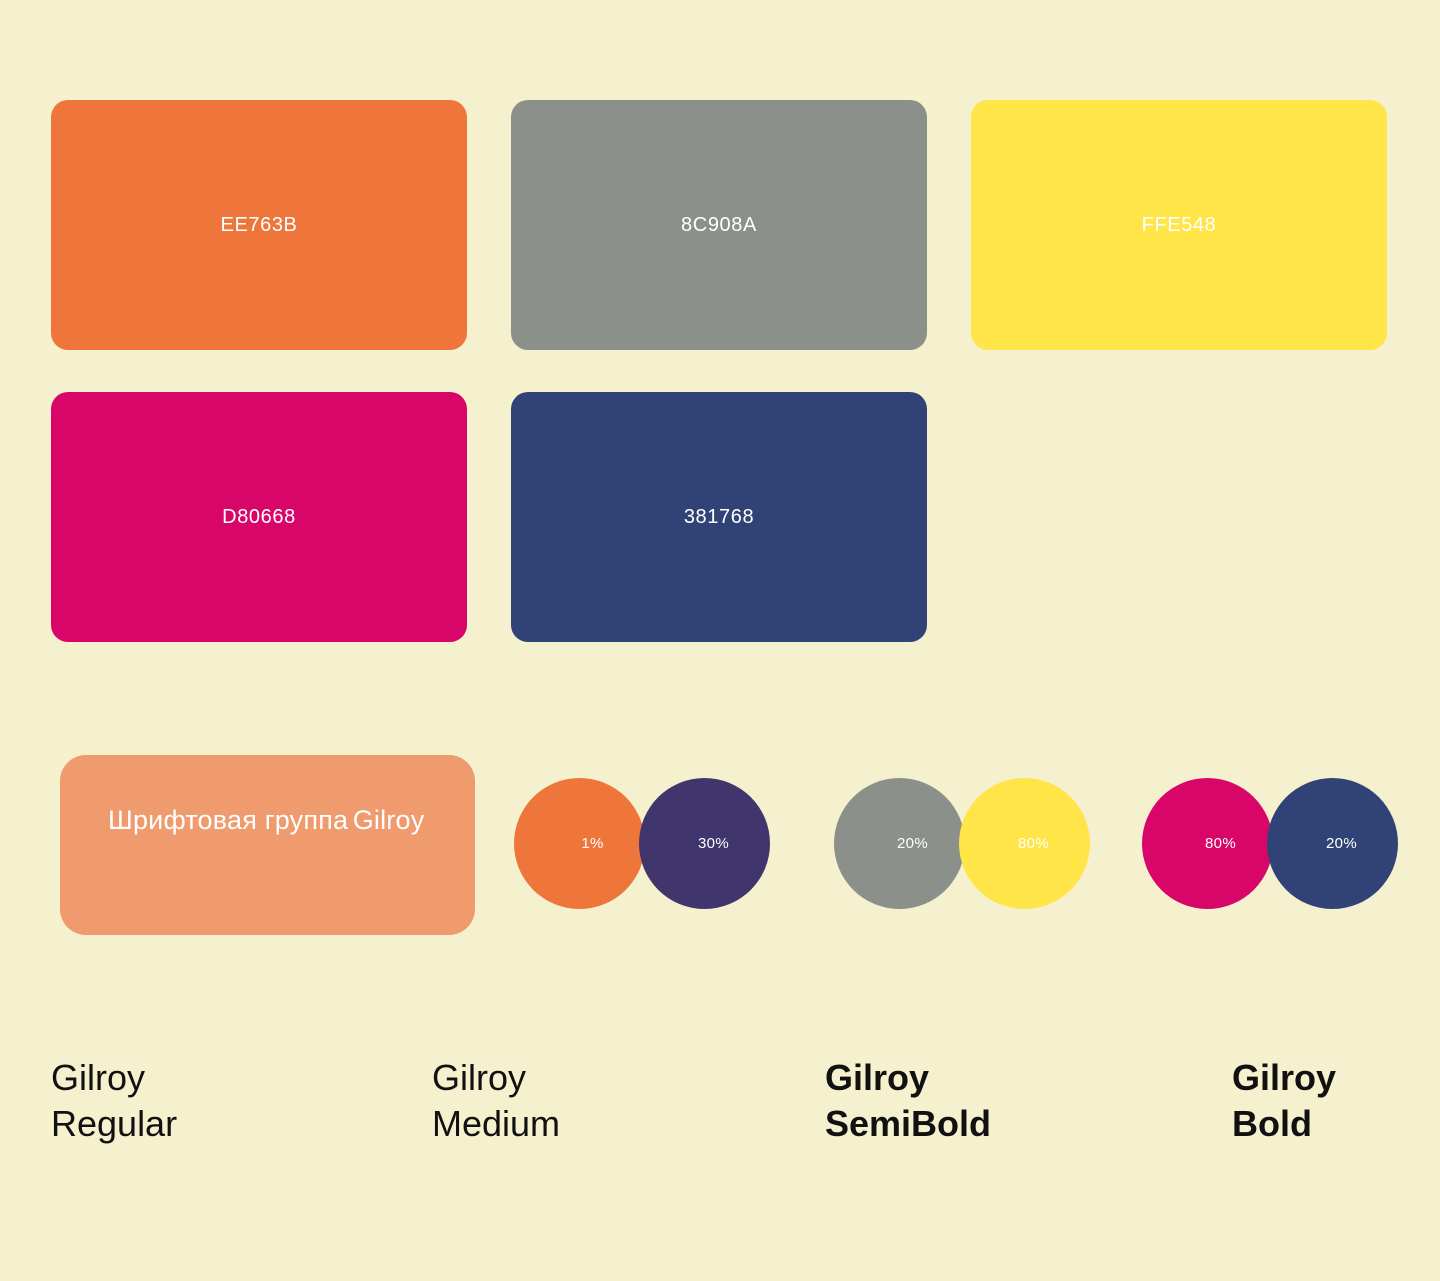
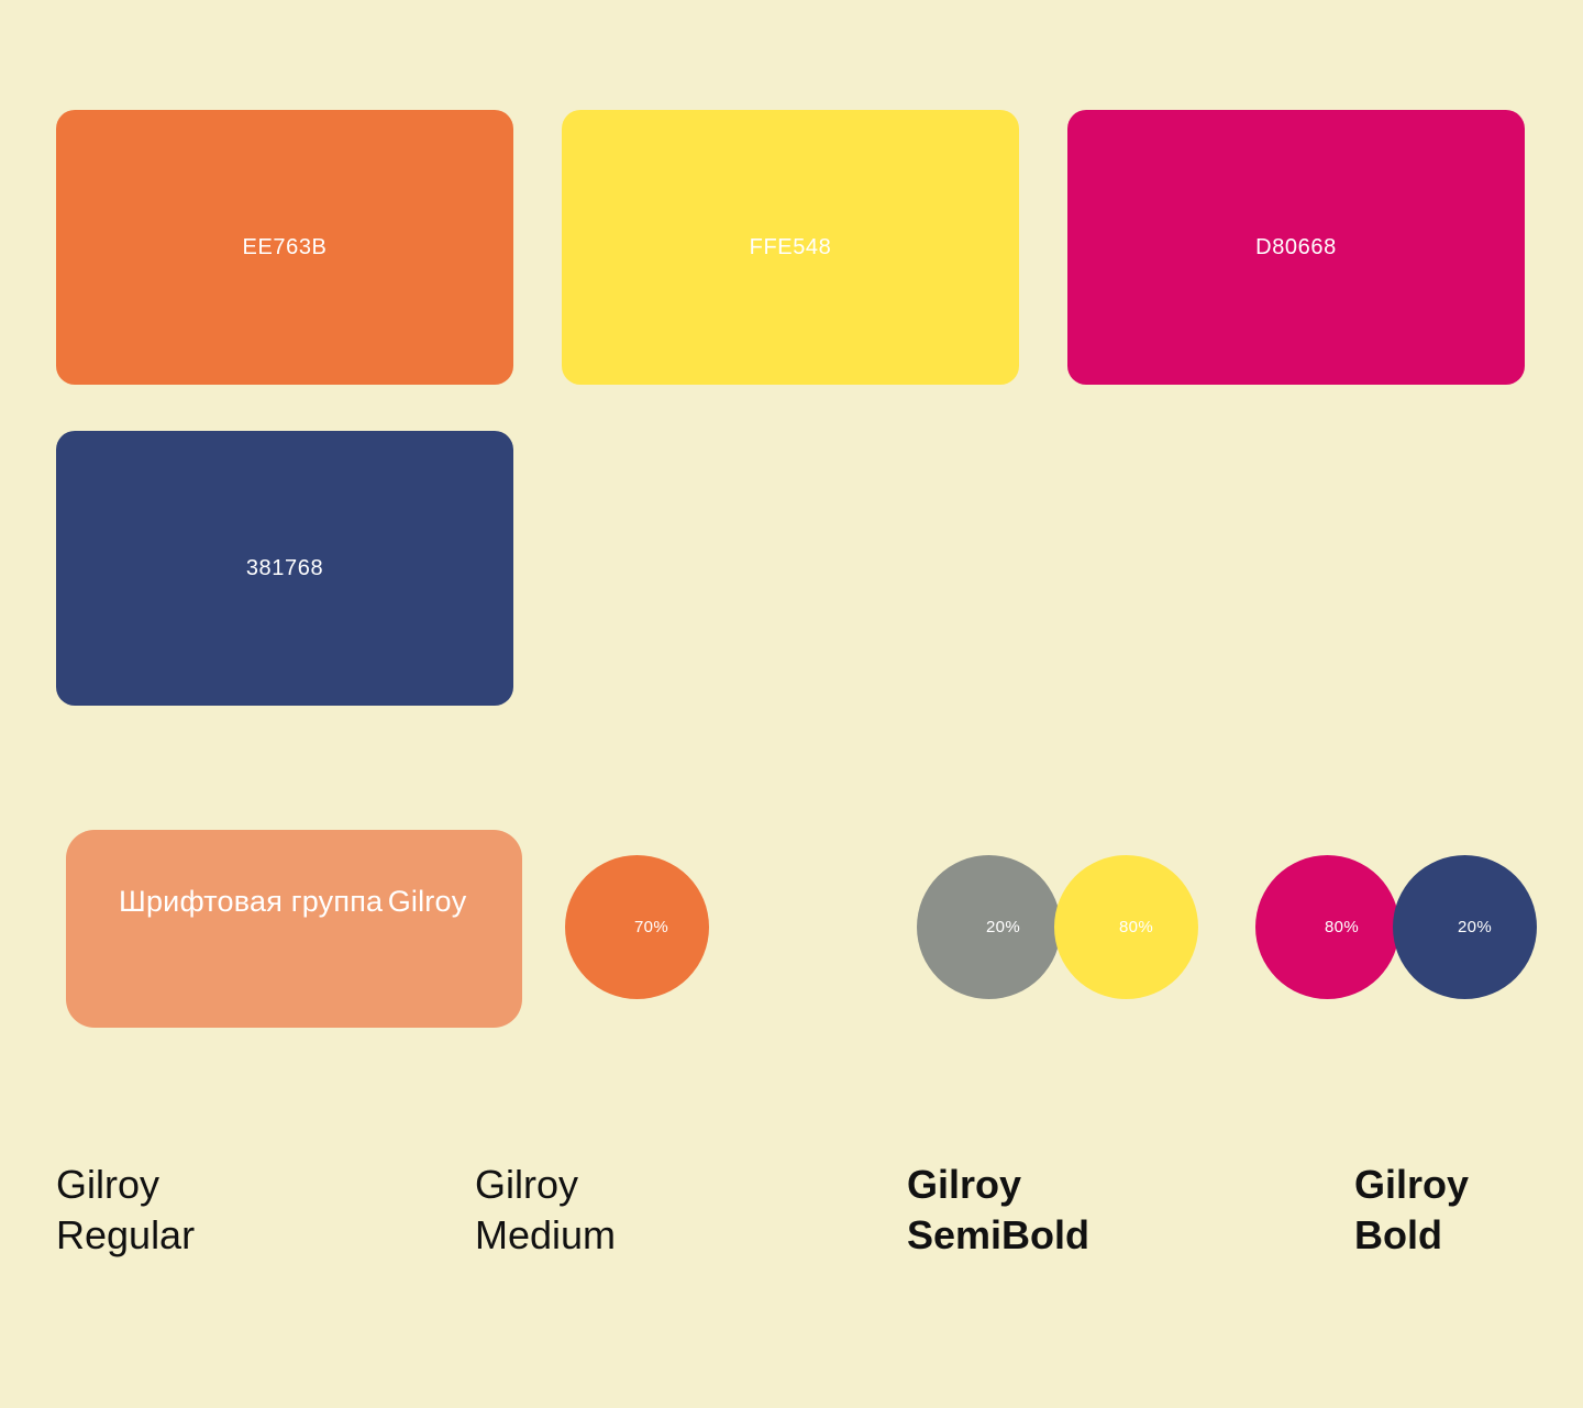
  EE763B
- 8C908A
  FFE548
  D80668
  381768
  Шрифтовая группа Gilroy
- 1%
+ 70%
- 30%
  20%
  80%
  80%
  20%
  Gilroy
  Regular
  Gilroy
  Medium
  Gilroy
  SemiBold
  Gilroy
  Bold
